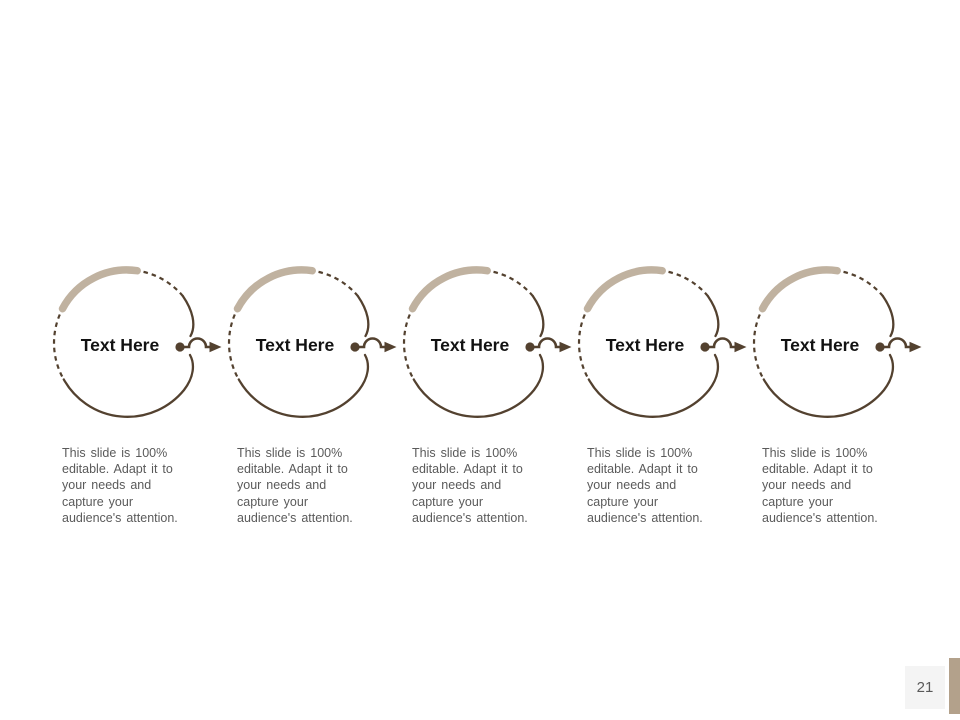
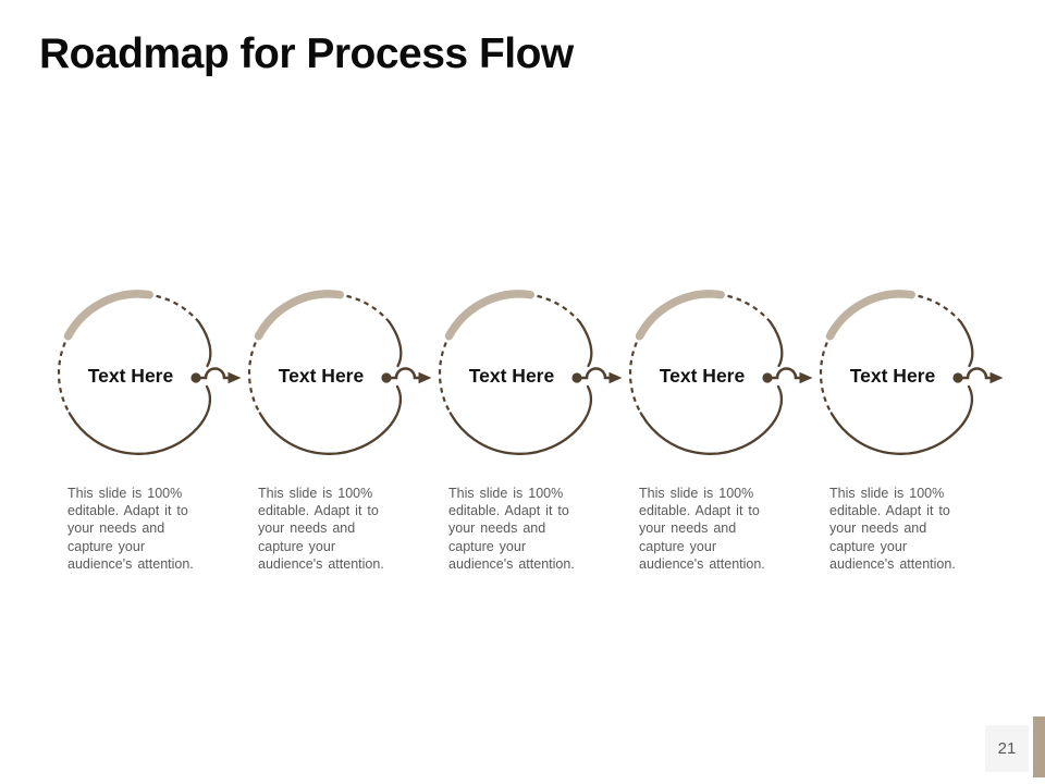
+ Roadmap for Process Flow
  Text Here
  This slide is 100%
  editable. Adapt it to
  your needs and
  capture your
  audience's attention.
  Text Here
  This slide is 100%
  editable. Adapt it to
  your needs and
  capture your
  audience's attention.
  Text Here
  This slide is 100%
  editable. Adapt it to
  your needs and
  capture your
  audience's attention.
  Text Here
  This slide is 100%
  editable. Adapt it to
  your needs and
  capture your
  audience's attention.
  Text Here
  This slide is 100%
  editable. Adapt it to
  your needs and
  capture your
  audience's attention.
  21
